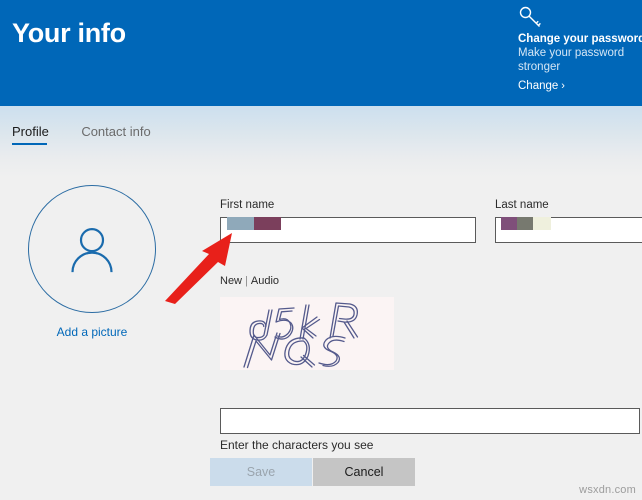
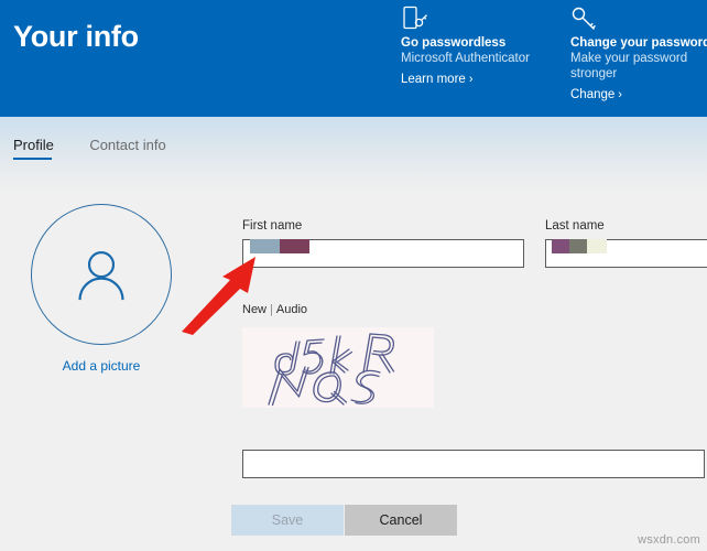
  Your info
+ Go passwordless
+ Microsoft Authenticator
+ Learn more ›
  Change your passwor
  Make your password stronger
  Change ›
  Profile Contact info
  Add a picture
  First name
  Last name
  New | Audio
- Enter the characters you see
  Save
  Cancel
  wsxdn.com
